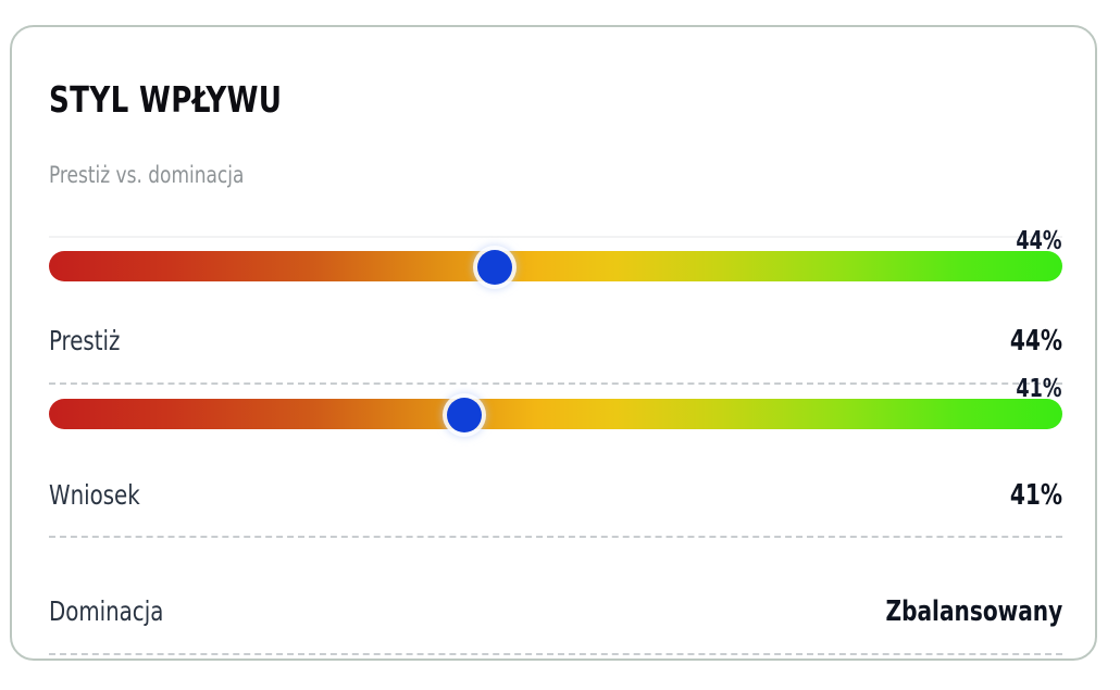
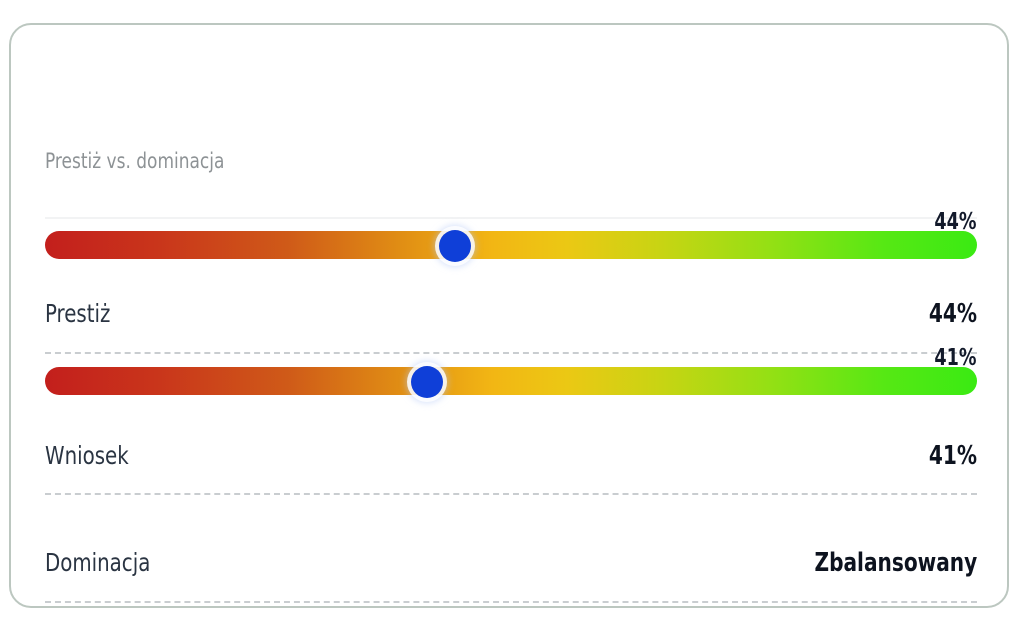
- STYL WPŁYWU
  Prestiż vs. dominacja
  44%
  Prestiż
  44%
  41%
  Wniosek
  41%
  Dominacja
  Zbalansowany
